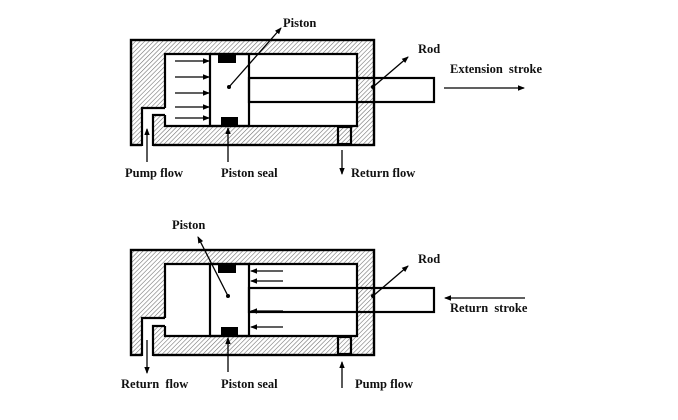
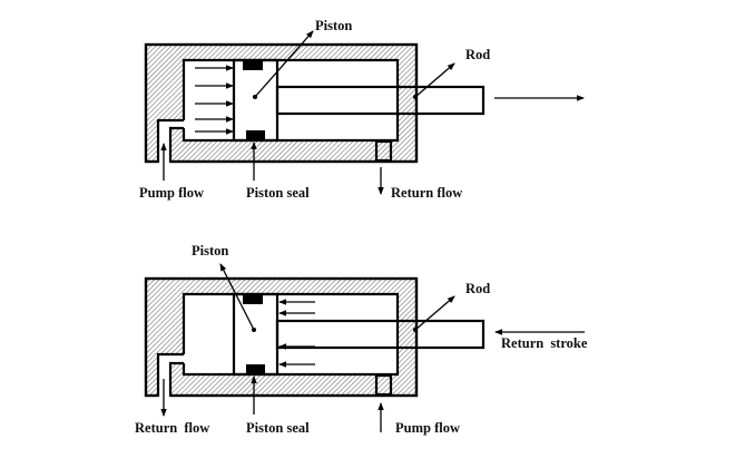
  Piston
  Rod
- Extension stroke
  Pump flow
  Piston seal
  Return flow
  Piston
  Rod
  Return stroke
  Return flow
  Piston seal
  Pump flow
